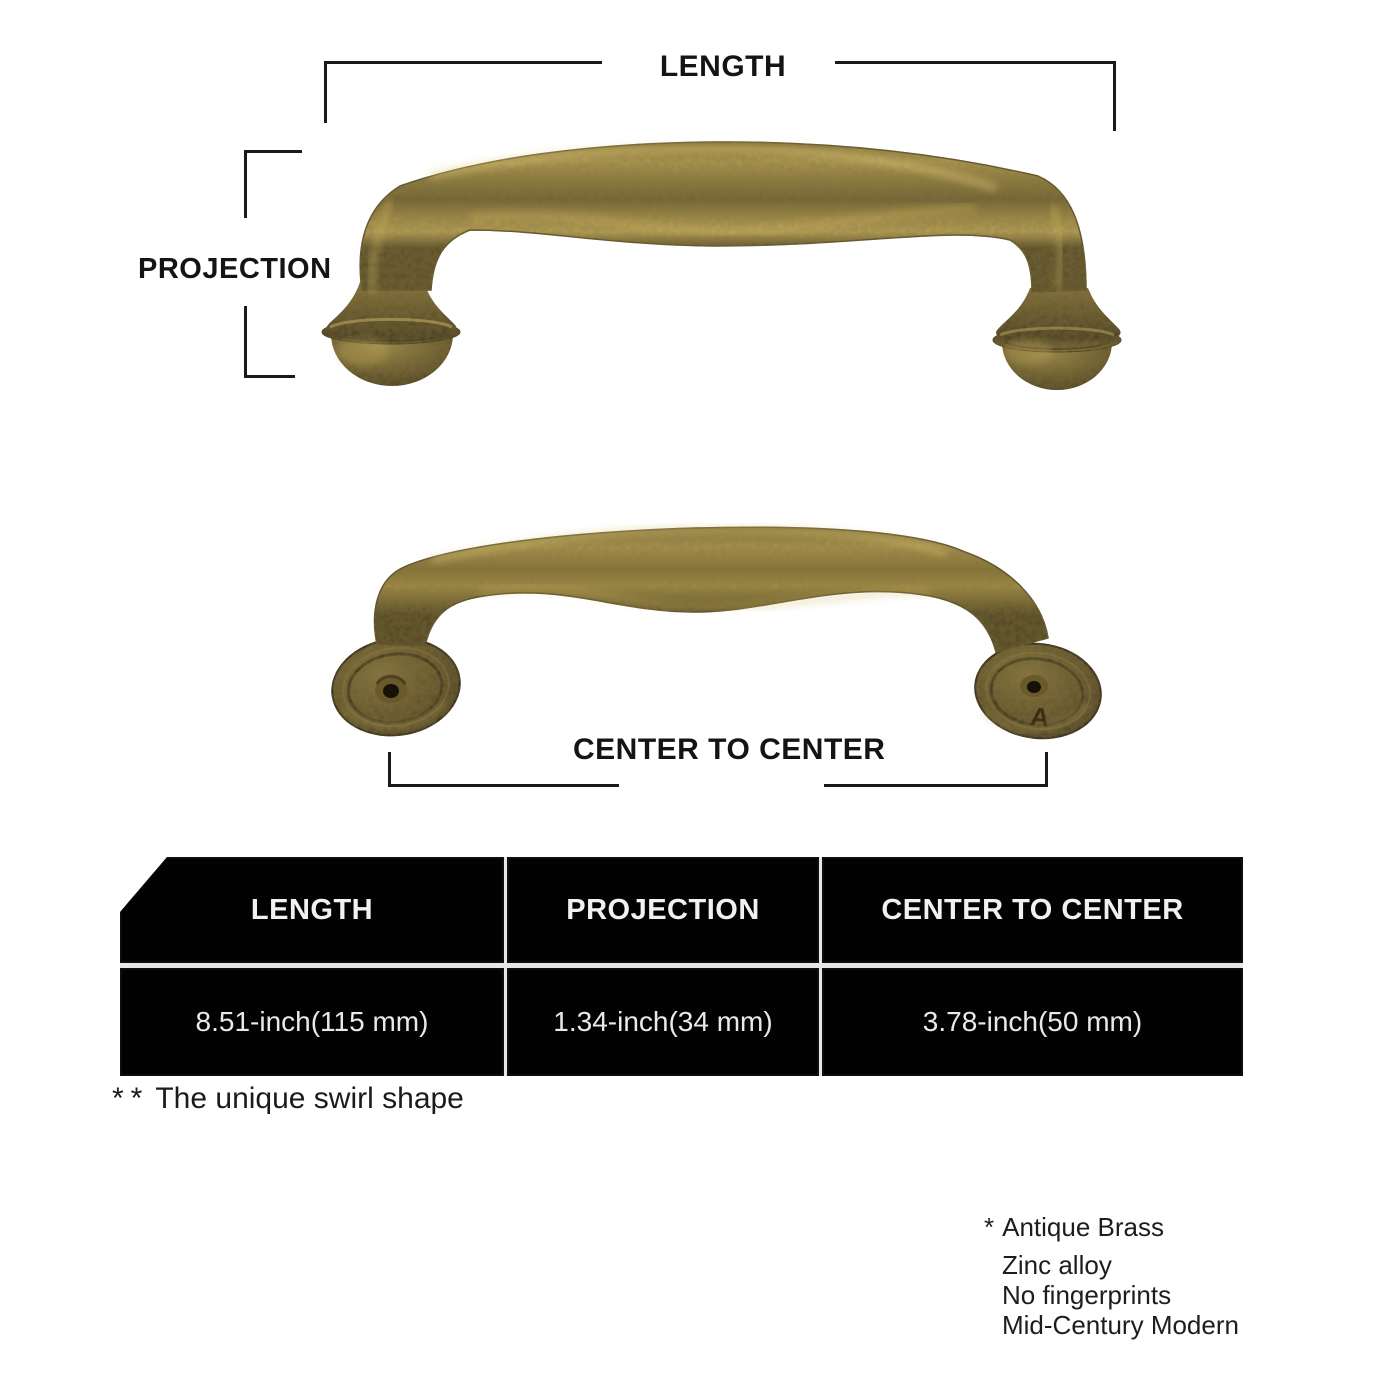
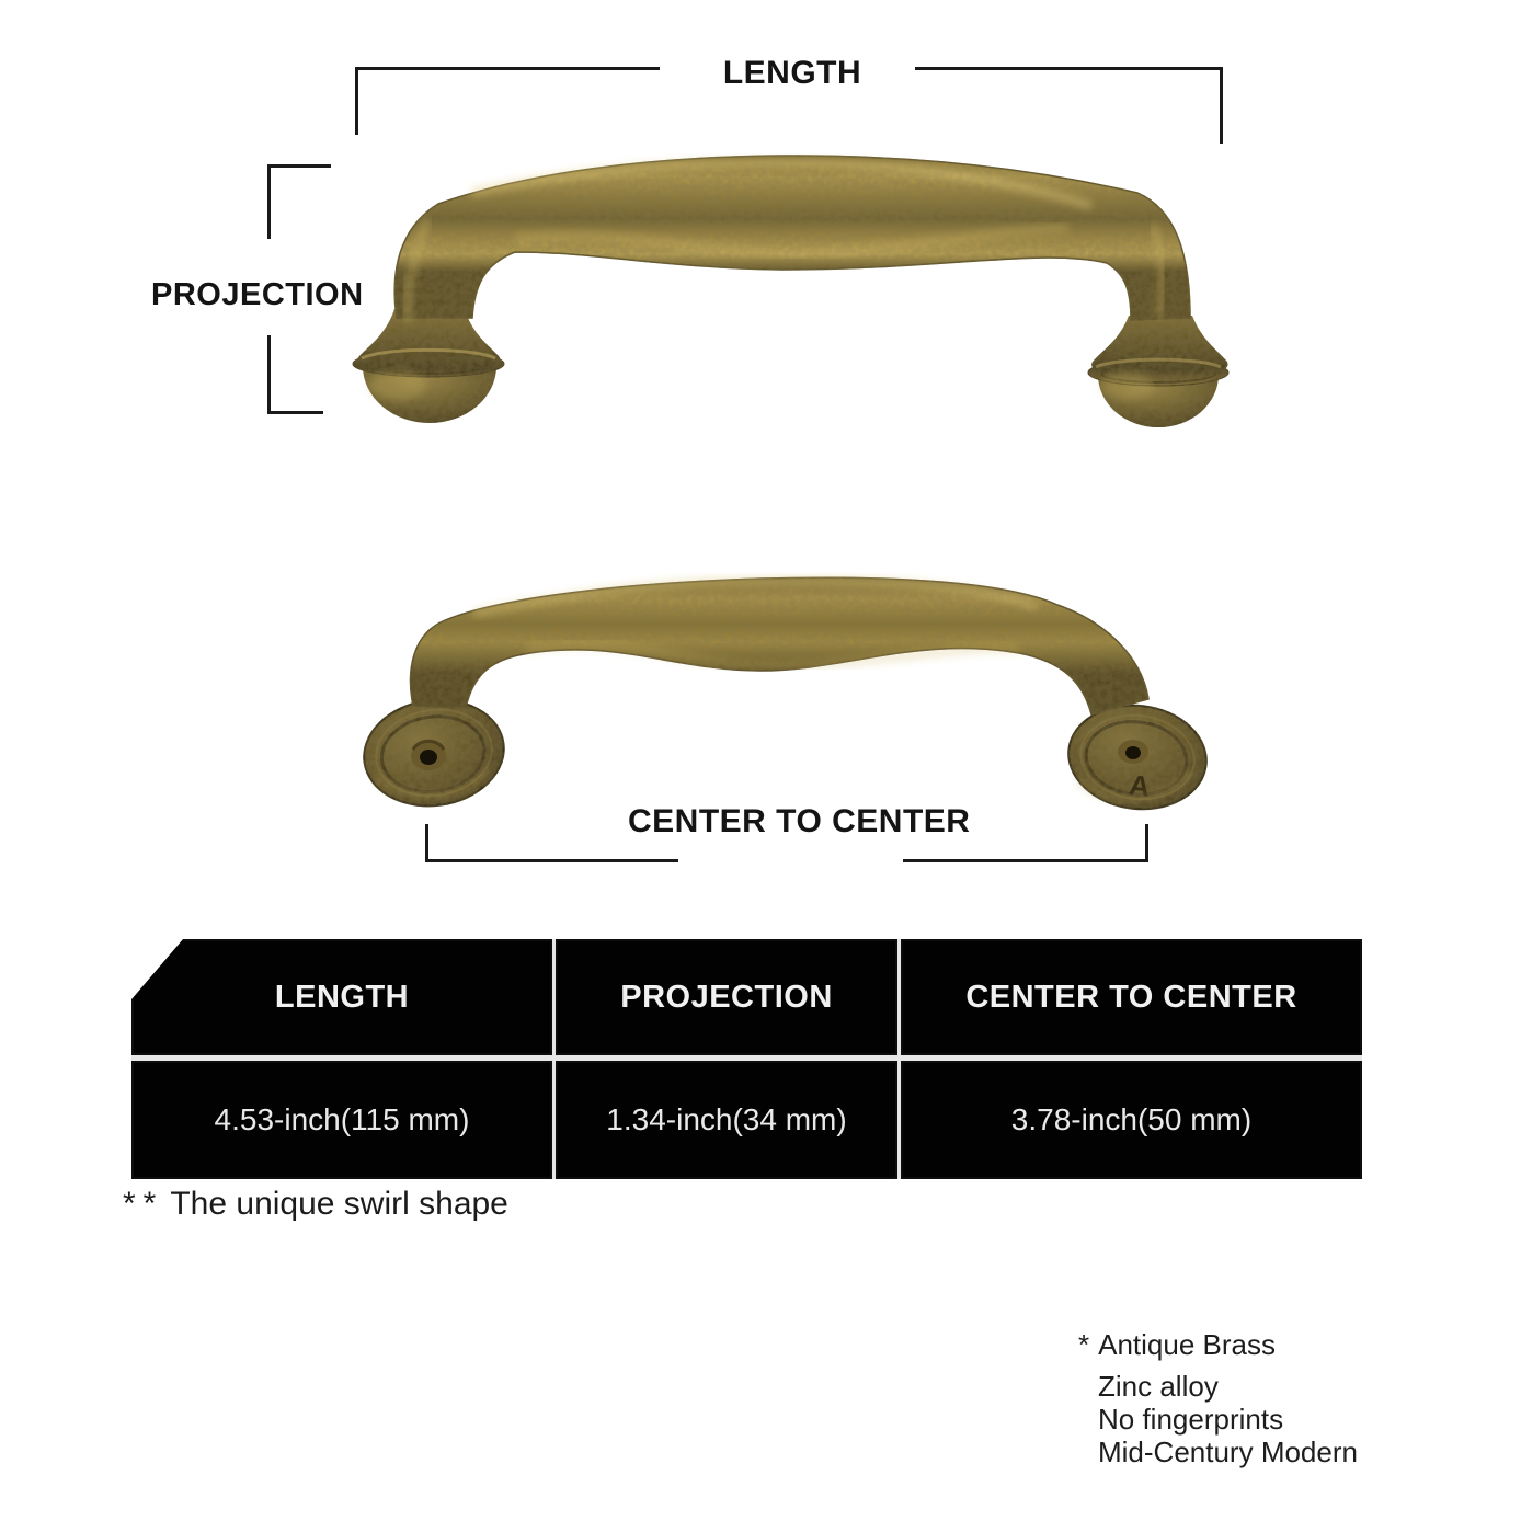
  LENGTH
  PROJECTIO
  CENTER TO CENT
  LENGTH
  PROJECTION
  CENTER TO CENTER
- 8.51-inch(115 mm)
+ 4.53-inch(115 mm)
  1.34-inch(34 mm)
  3.78-inch(50 mm)
  ** The unique swirl shape
  * Antique Brass
  Zinc alloy
  No fingerprints
  Mid-Century Modern
